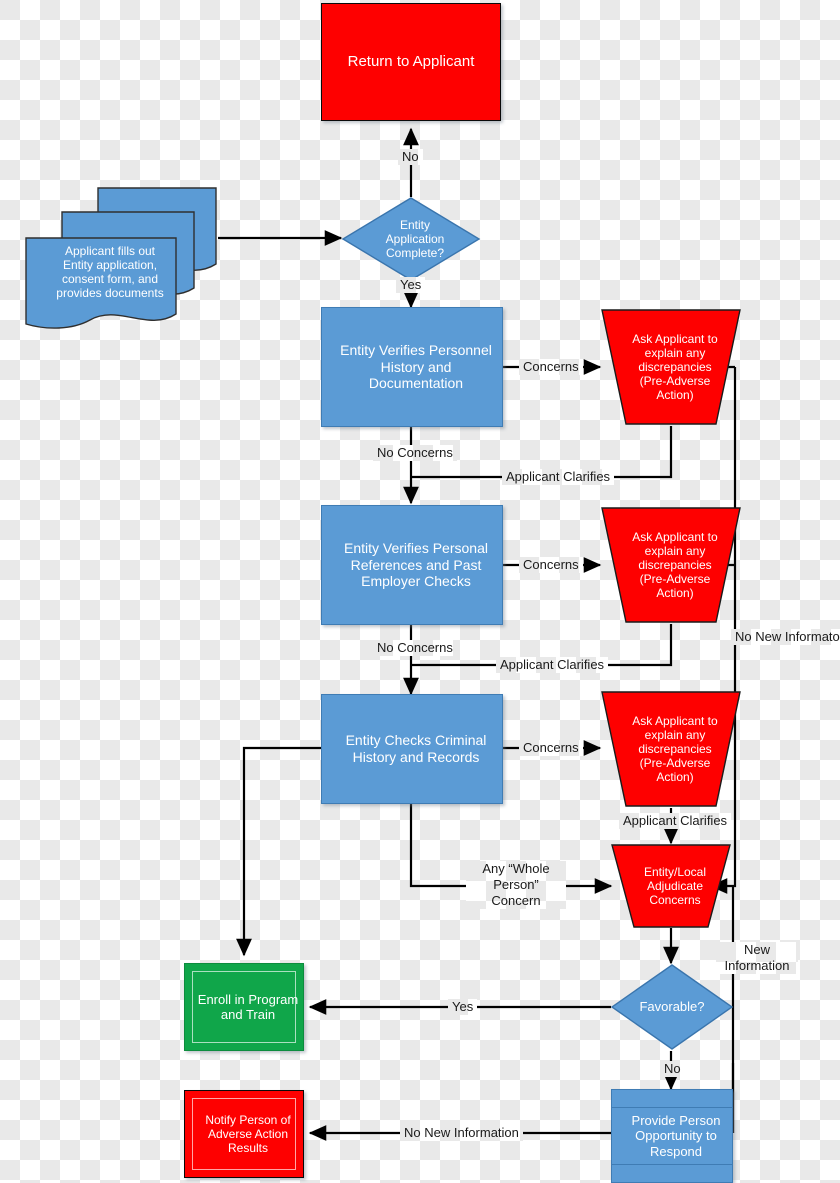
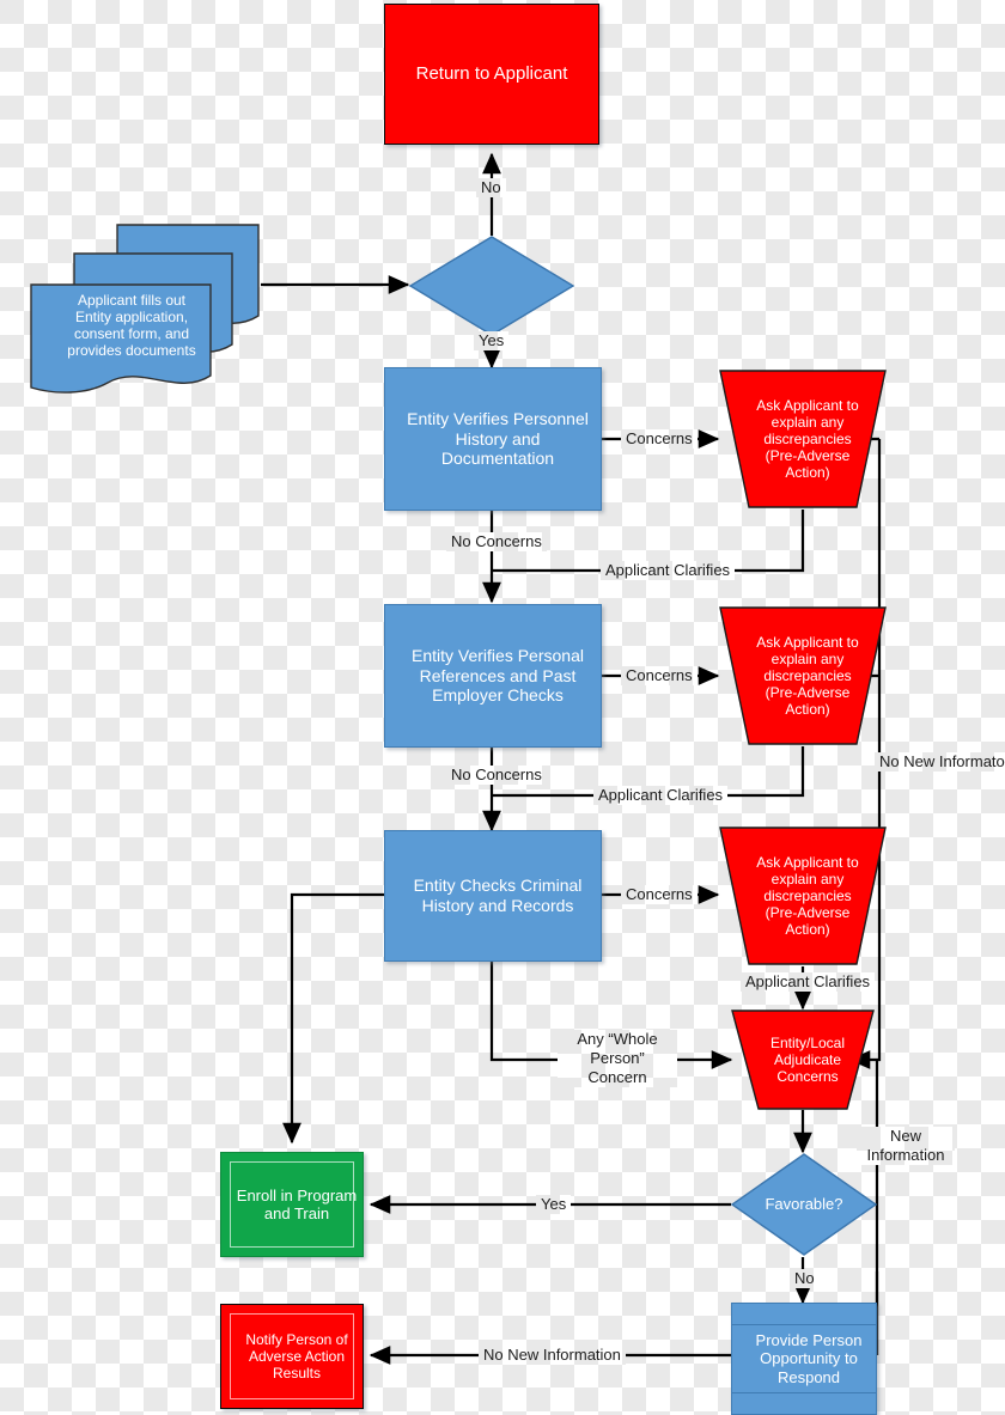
  Return to Applicant
  Applicant fills out
  Entity application,
  consent form, and
  provides documents
- Entity
- Application
- Complete?
  Entity Verifies Personnel
  History and
  Documentation
  Ask Applicant to
  explain any
  discrepancies
  (Pre-Adverse
  Action)
  Entity Verifies Personal
  References and Past
  Employer Checks
  Ask Applicant to
  explain any
  discrepancies
  (Pre-Adverse
  Action)
  Entity Checks Criminal
  History and Records
  Ask Applicant to
  explain any
  discrepancies
  (Pre-Adverse
  Action)
  Entity/Local
  Adjudicate
  Concerns
  Favorable?
  Enroll in Program
  and Train
  Notify Person of
  Adverse Action
  Results
  Provide Person
  Opportunity to
  Respond
  No
  Yes
  Concerns
  No Concerns
  Applicant Clarifies
  Concerns
  No Concerns
  Applicant Clarifies
  Concerns
  Applicant Clarifies
  No New Informato
  Any “Whole Person” Concern
  Yes
  No
  New Information
  No New Information
